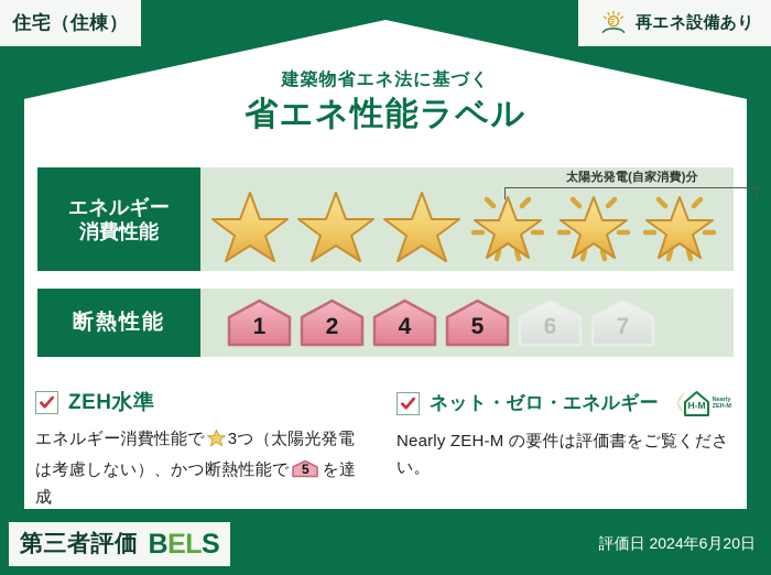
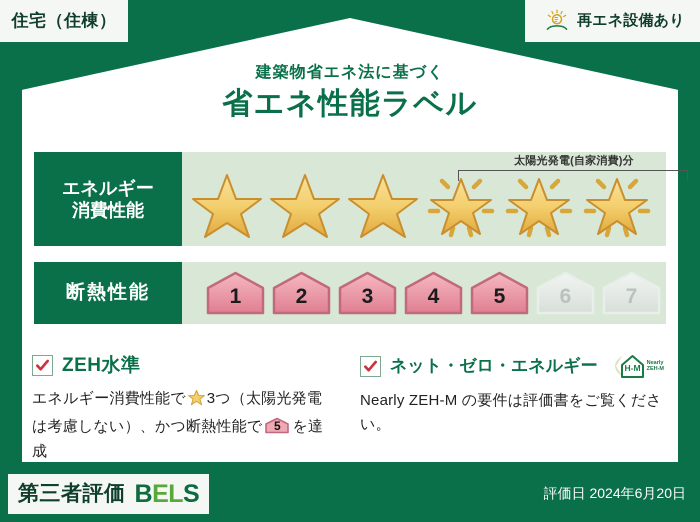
  住宅（住棟）
  再エネ設備あり
  建築物省エネ法に基づく
  省エネ性能ラベル
  エネルギー
  消費性能
  太陽光発電(自家消費)分
  断熱性能
  1
  2
+ 3
  4
  5
  6
  7
  ZEH水準
  エネルギー消費性能で 3つ（太陽光発電は考慮しない）、かつ断熱性能で
  5
  を達成
  ネット・ゼロ・エネルギー
  H-M
  Nearly ZEH-M の要件は評価書をご覧ください。
  第三者評価
  BELS
  評価日
  2024年6月20日
